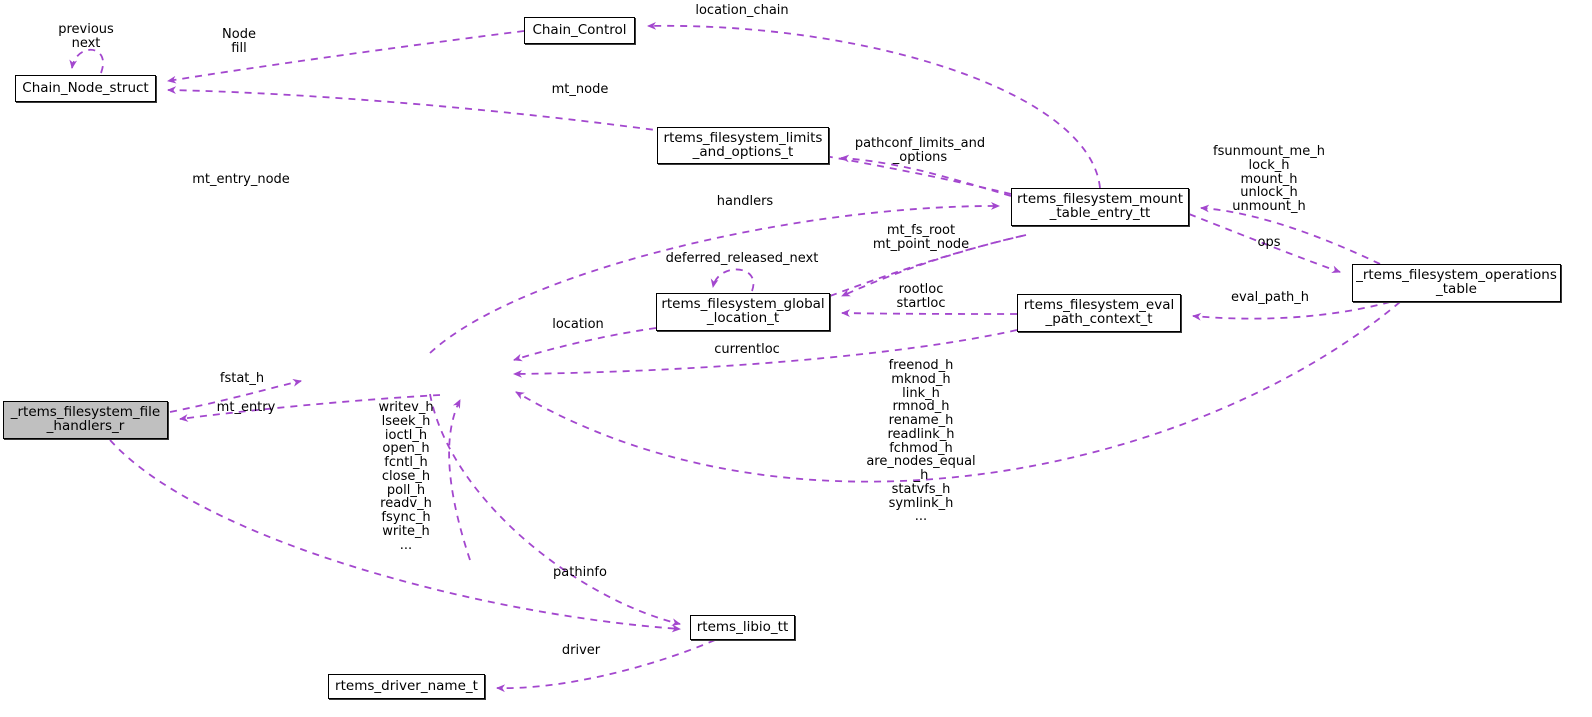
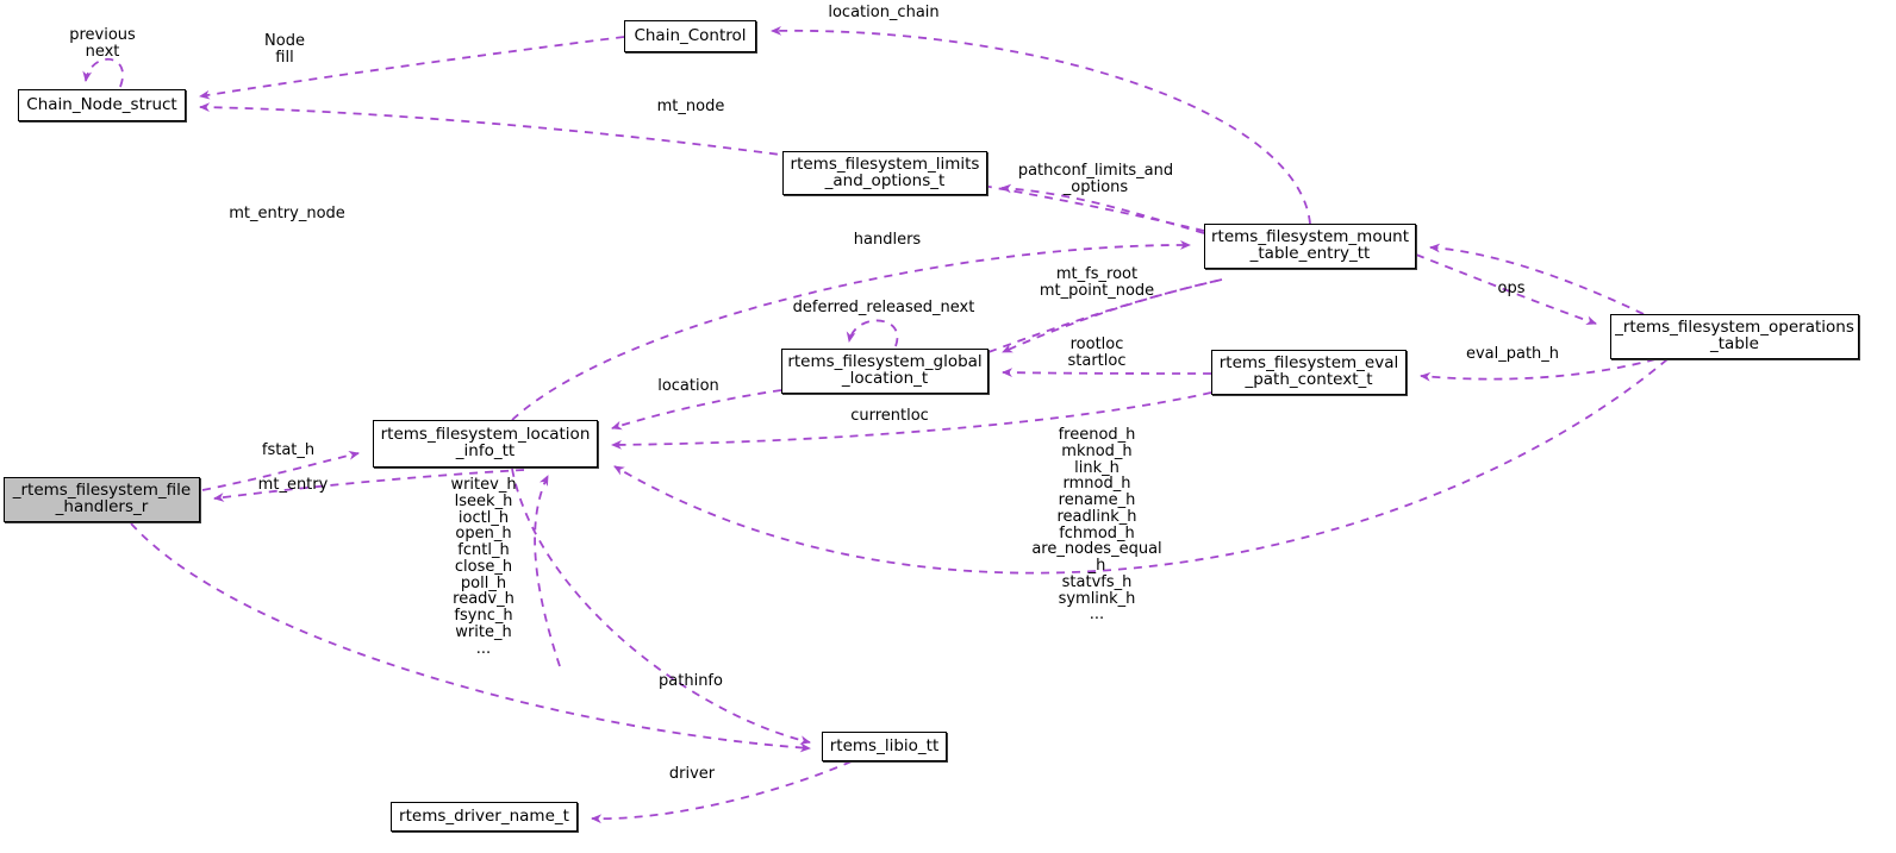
  Chain_Node_struct
  Chain_Control
  rtems_filesystem_limits
  _and_options_t
  rtems_filesystem_mount
  _table_entry_tt
  _rtems_filesystem_operations
  _table
  rtems_filesystem_global
  _location_t
  rtems_filesystem_eval
  _path_context_t
+ rtems_filesystem_location
+ _info_tt
  _rtems_filesystem_file
  _handlers_r
  rtems_libio_tt
  rtems_driver_name_t
  previous
  next
  Node
  fill
  location_chain
  mt_node
  pathconf_limits_and
  _options
- fsunmount_me_h
- lock_h
- mount_h
- unlock_h
- unmount_h
  mt_entry_node
  handlers
  mt_fs_root
  mt_point_node
  ops
  deferred_released_next
  rootloc
  startloc
  eval_path_h
  location
  currentloc
  fstat_h
  mt_entry
  writev_h
  lseek_h
  ioctl_h
  open_h
  fcntl_h
  close_h
  poll_h
  readv_h
  fsync_h
  write_h
  ...
  freenod_h
  mknod_h
  link_h
  rmnod_h
  rename_h
  readlink_h
  fchmod_h
  are_nodes_equal
  _h
  statvfs_h
  symlink_h
  ...
  pathinfo
  driver
